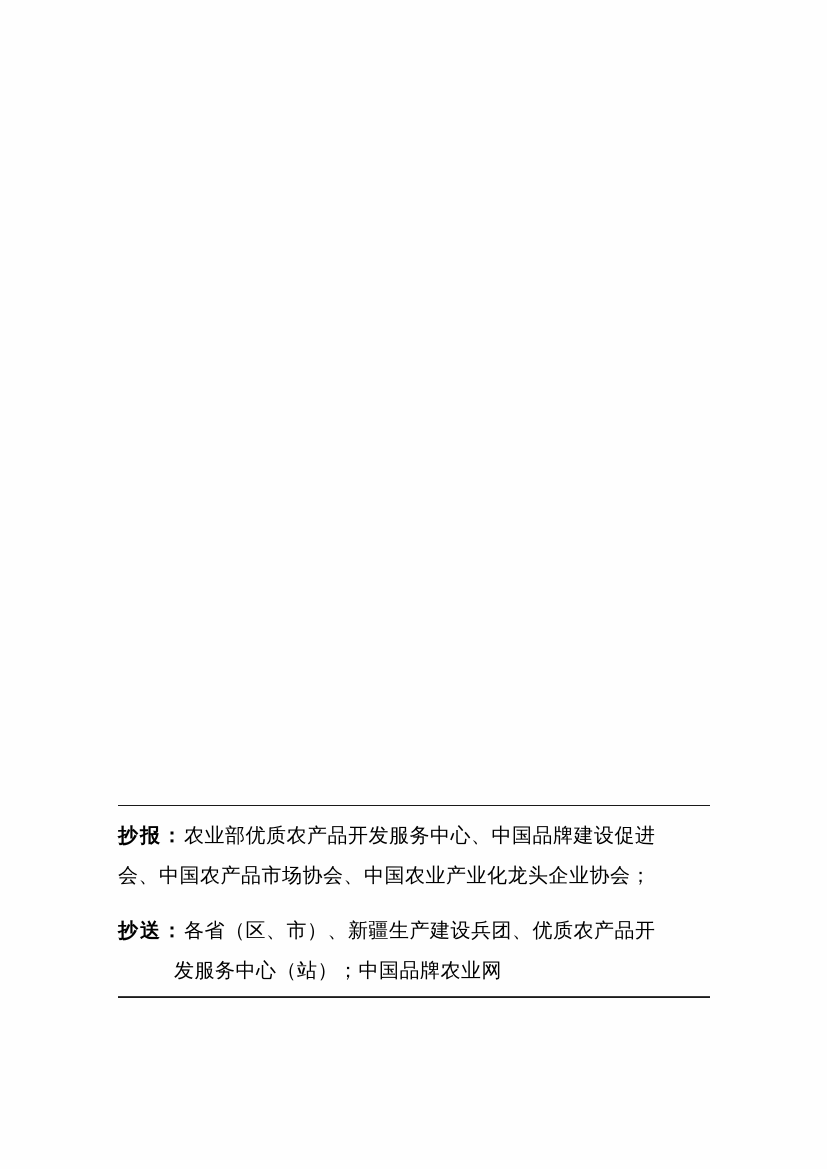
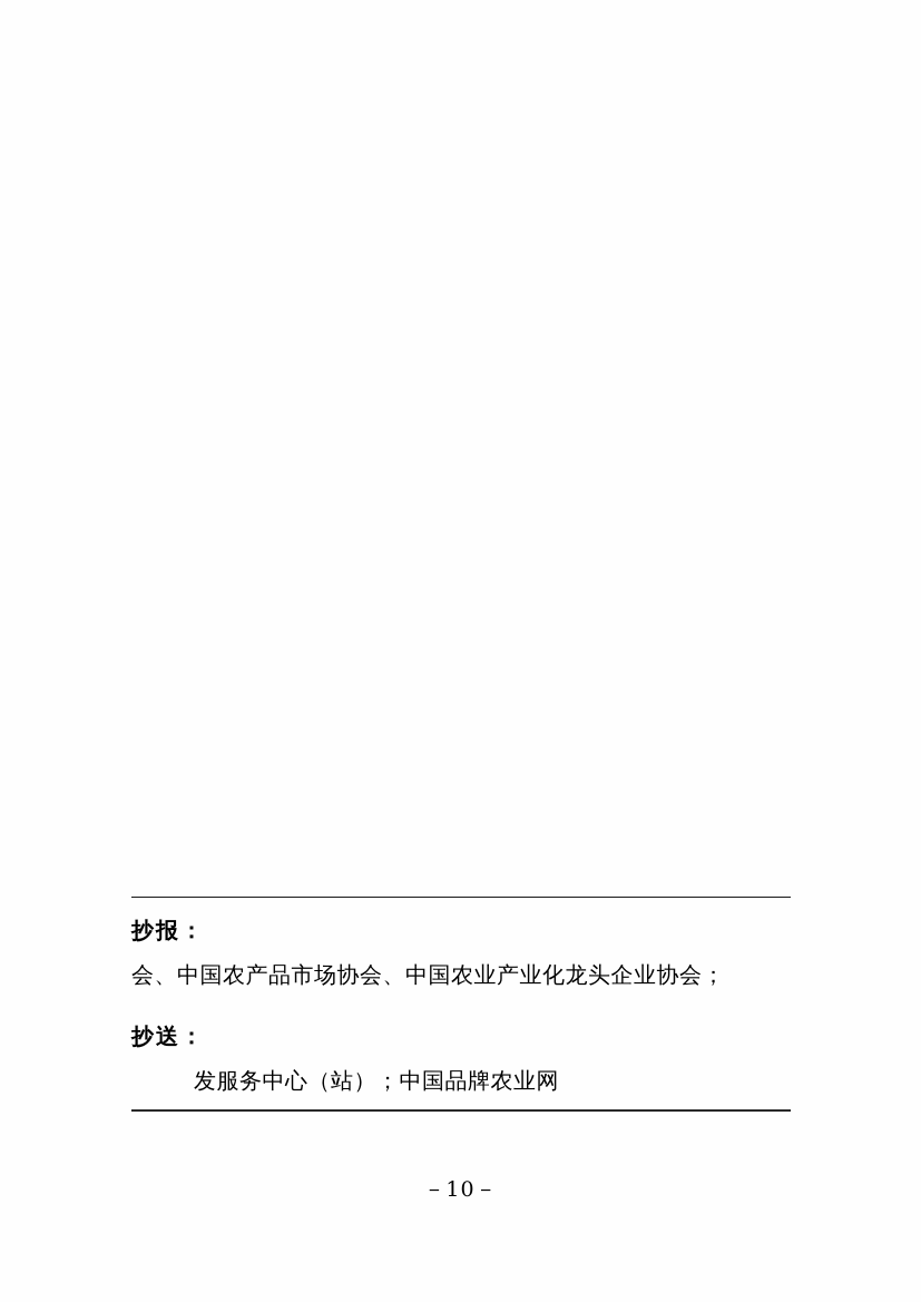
  抄报：
- 农业部优质农产品开发服务中心、中国品牌建设促进
  会、中国农产品市场协会、中国农业产业化龙头企业协会；
  抄送：
- 各省（区、市）、新疆生产建设兵团、优质农产品开
  发服务中心（站）；中国品牌农业网
+ －10－
